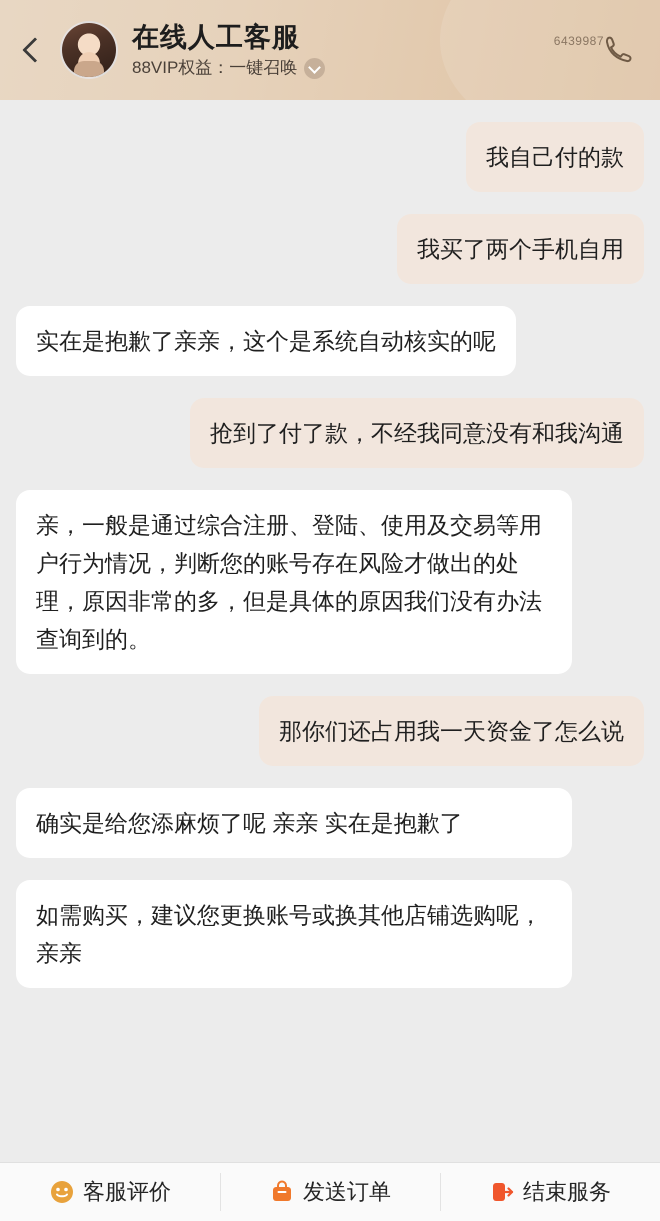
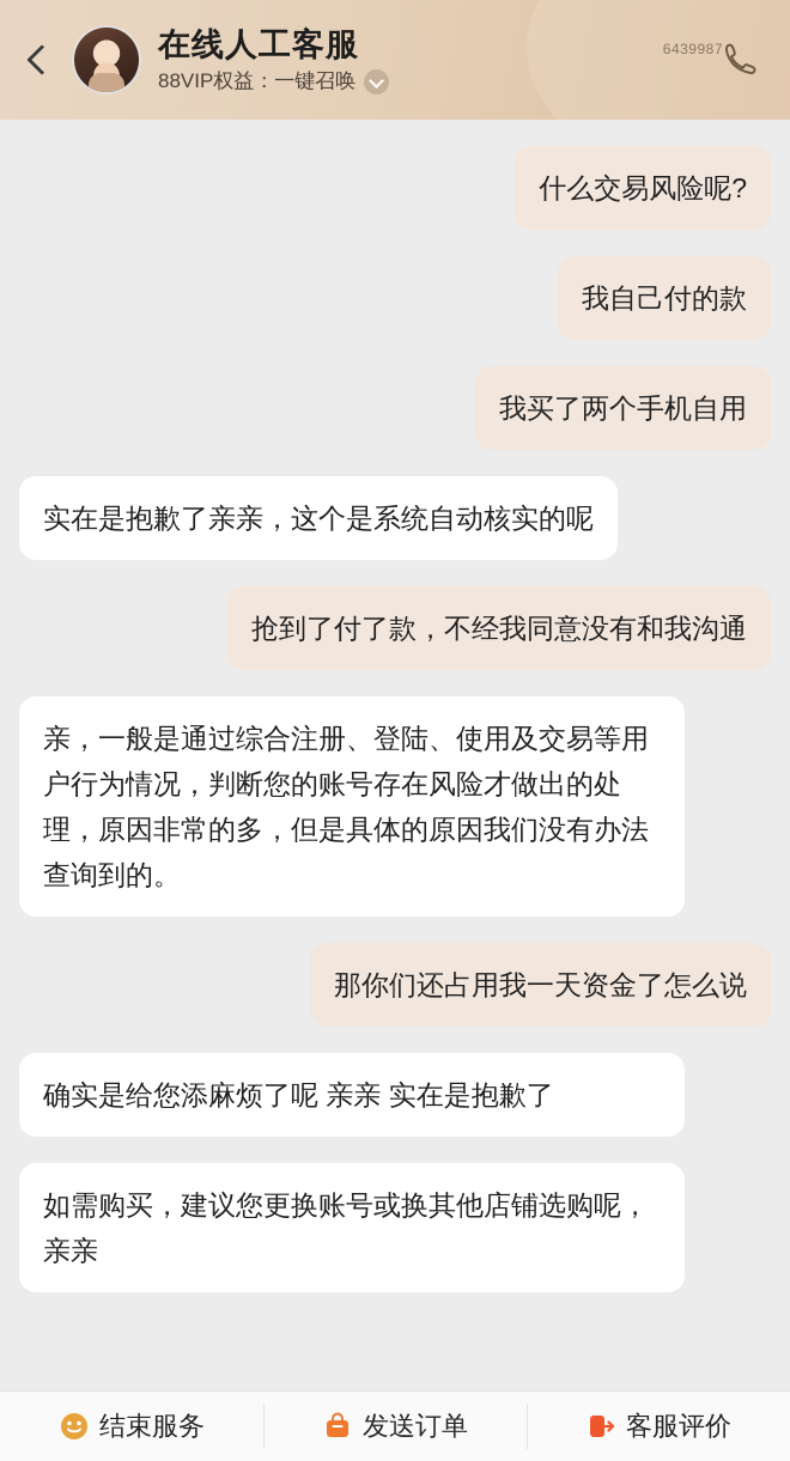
  在线人工客服
  88VIP权益：一键召唤
  6439987
+ 什么交易风险呢?
  我自己付的款
  我买了两个手机自用
  实在是抱歉了亲亲，这个是系统自动核实的呢
  抢到了付了款，不经我同意没有和我沟通
  亲，一般是通过综合注册、登陆、使用及交易等用户行为情况，判断您的账号存在风险才做出的处理，原因非常的多，但是具体的原因我们没有办法查询到的。
  那你们还占用我一天资金了怎么说
  确实是给您添麻烦了呢 亲亲 实在是抱歉了
  如需购买，建议您更换账号或换其他店铺选购呢，亲亲
- 客服评价
+ 结束服务
  发送订单
- 结束服务
+ 客服评价
